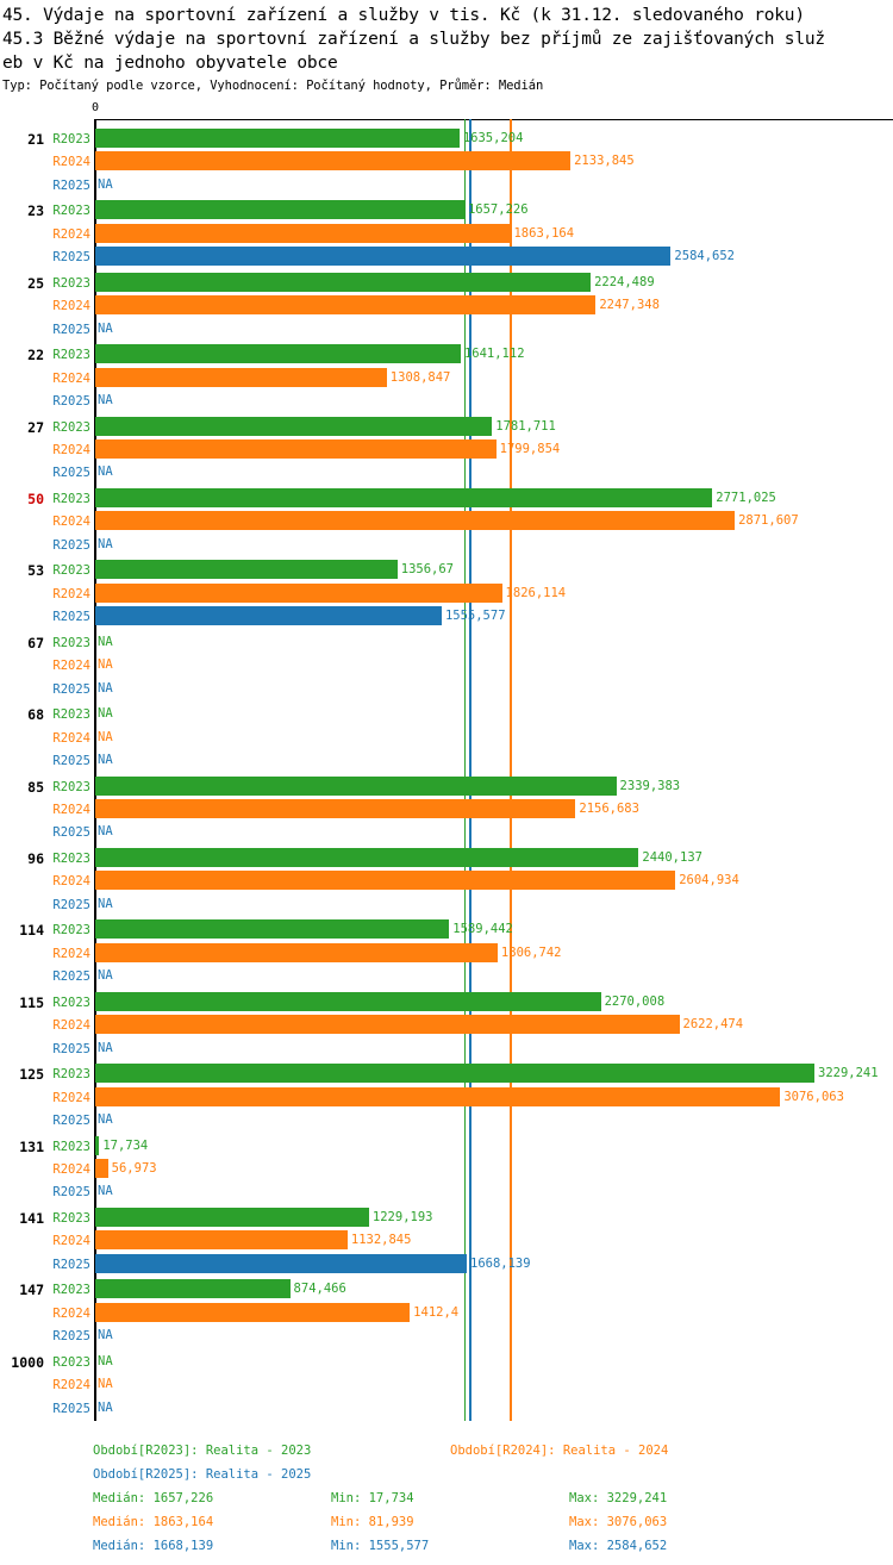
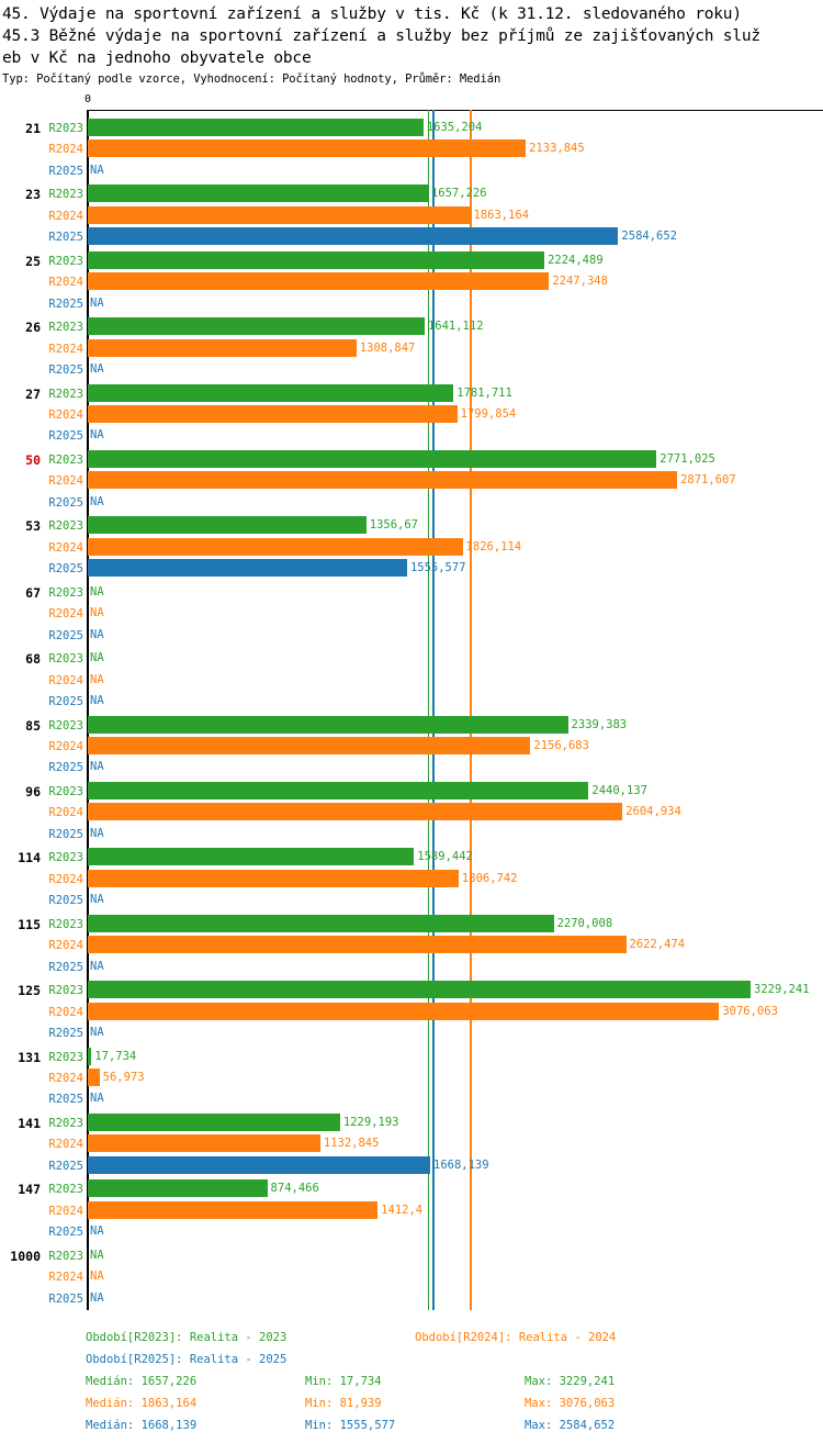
  45. Výdaje na sportovní zařízení a služby v tis. Kč (k 31.12. sledovaného roku)
  45.3 Běžné výdaje na sportovní zařízení a služby bez příjmů ze zajišťovaných služ
  eb v Kč na jednoho obyvatele obce
  Typ: Počítaný podle vzorce, Vyhodnocení: Počítaný hodnoty, Průměr: Medián
  0
  21
  R2023
  1635,204
  R2024
  2133,845
  R2025
  NA
  23
  R2023
  1657,226
  R2024
  1863,164
  R2025
  2584,652
  25
  R2023
  2224,489
  R2024
  2247,348
  R2025
  NA
- 22
+ 26
  R2023
  1641,112
  R2024
  1308,847
  R2025
  NA
  27
  R2023
  1781,711
  R2024
  1799,854
  R2025
  NA
  50
  R2023
  2771,025
  R2024
  2871,607
  R2025
  NA
  53
  R2023
  1356,67
  R2024
  1826,114
  R2025
  1555,577
  67
  R2023
  NA
  R2024
  NA
  R2025
  NA
  68
  R2023
  NA
  R2024
  NA
  R2025
  NA
  85
  R2023
  2339,383
  R2024
  2156,683
  R2025
  NA
  96
  R2023
  2440,137
  R2024
  2604,934
  R2025
  NA
  114
  R2023
  1589,442
  R2024
  1806,742
  R2025
  NA
  115
  R2023
  2270,008
  R2024
  2622,474
  R2025
  NA
  125
  R2023
  3229,241
  R2024
  3076,063
  R2025
  NA
  131
  R2023
  17,734
  R2024
  56,973
  R2025
  NA
  141
  R2023
  1229,193
  R2024
  1132,845
  R2025
  1668,139
  147
  R2023
  874,466
  R2024
  1412,4
  R2025
  NA
  1000
  R2023
  NA
  R2024
  NA
  R2025
  NA
  Období[R2023]: Realita - 2023
  Období[R2024]: Realita - 2024
  Období[R2025]: Realita - 2025
  Medián: 1657,226
  Min: 17,734
  Max: 3229,241
  Medián: 1863,164
  Min: 81,939
  Max: 3076,063
  Medián: 1668,139
  Min: 1555,577
  Max: 2584,652
